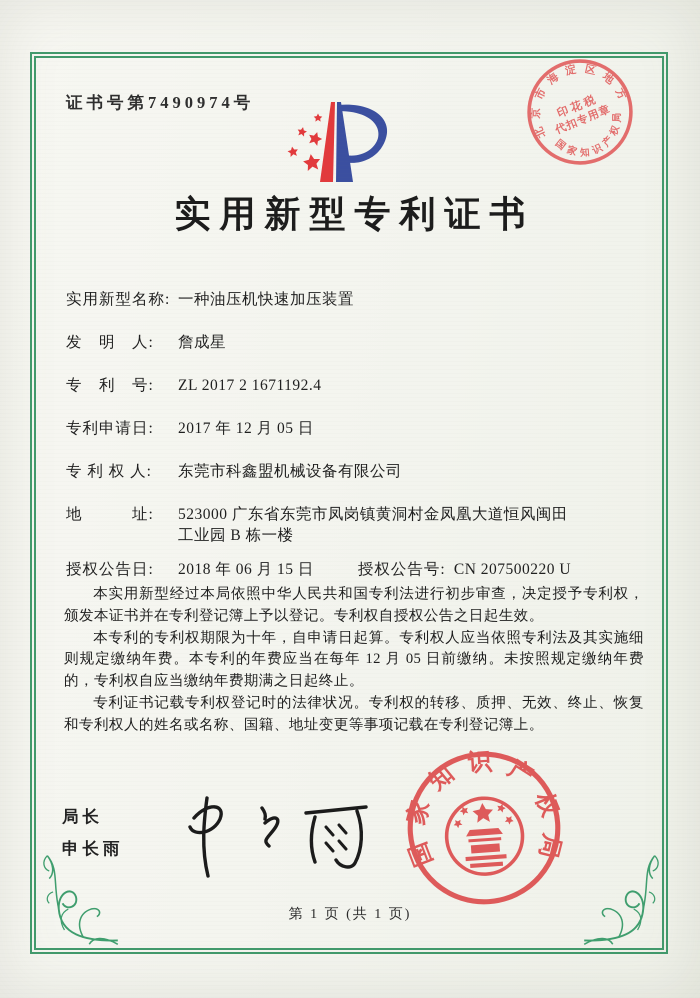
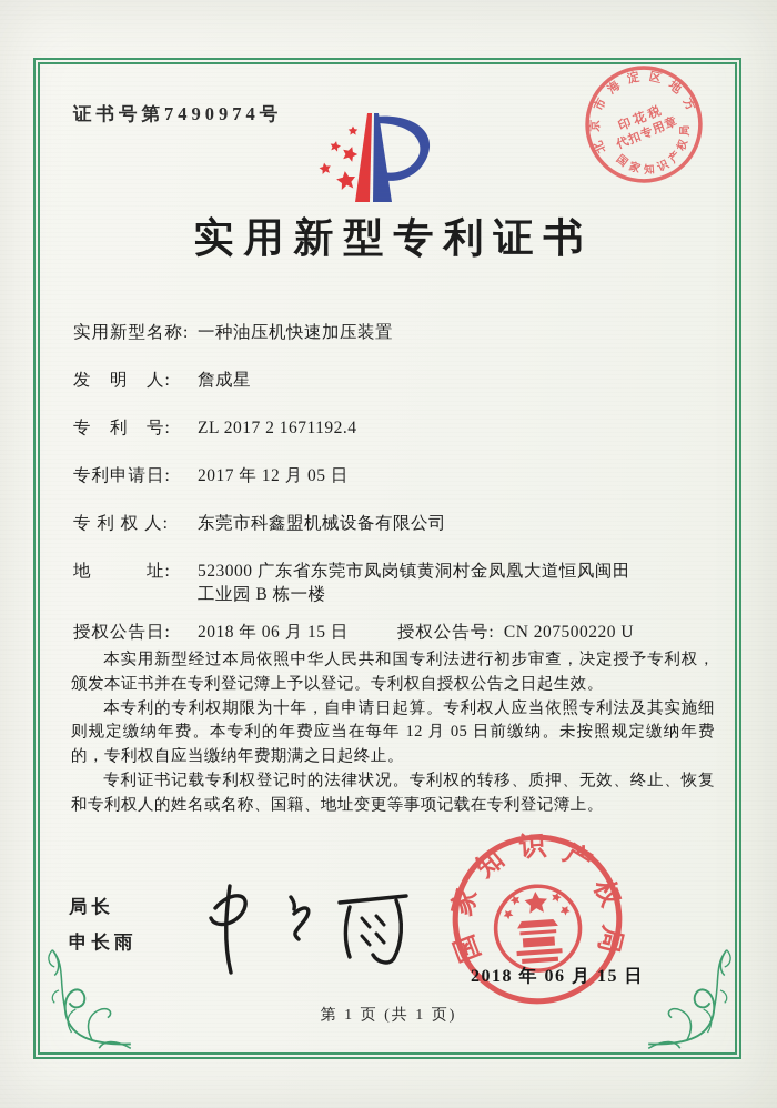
+ 2018 年 06 月 15 日
